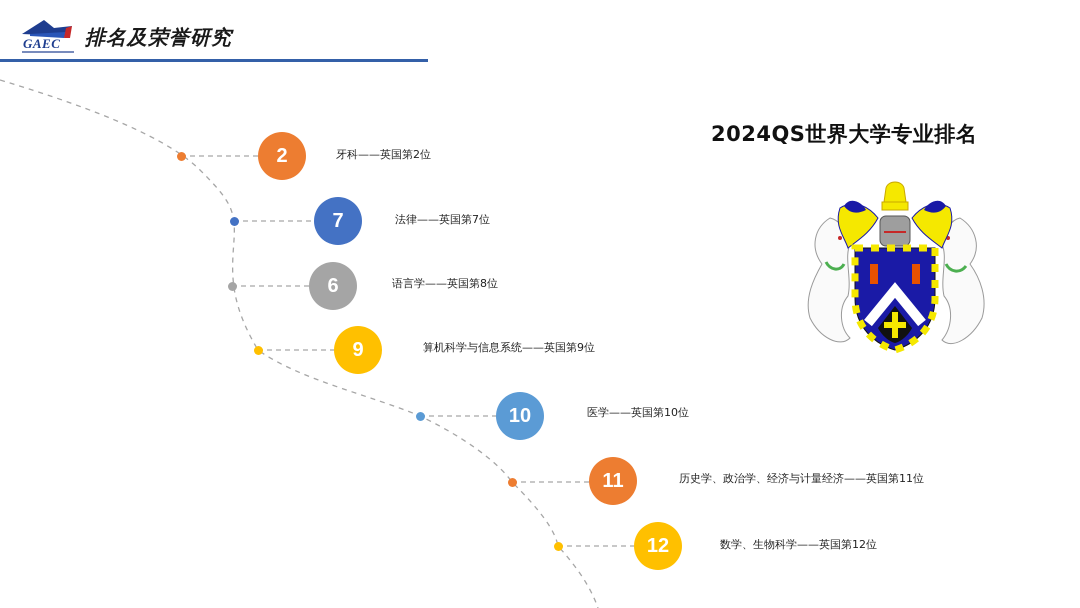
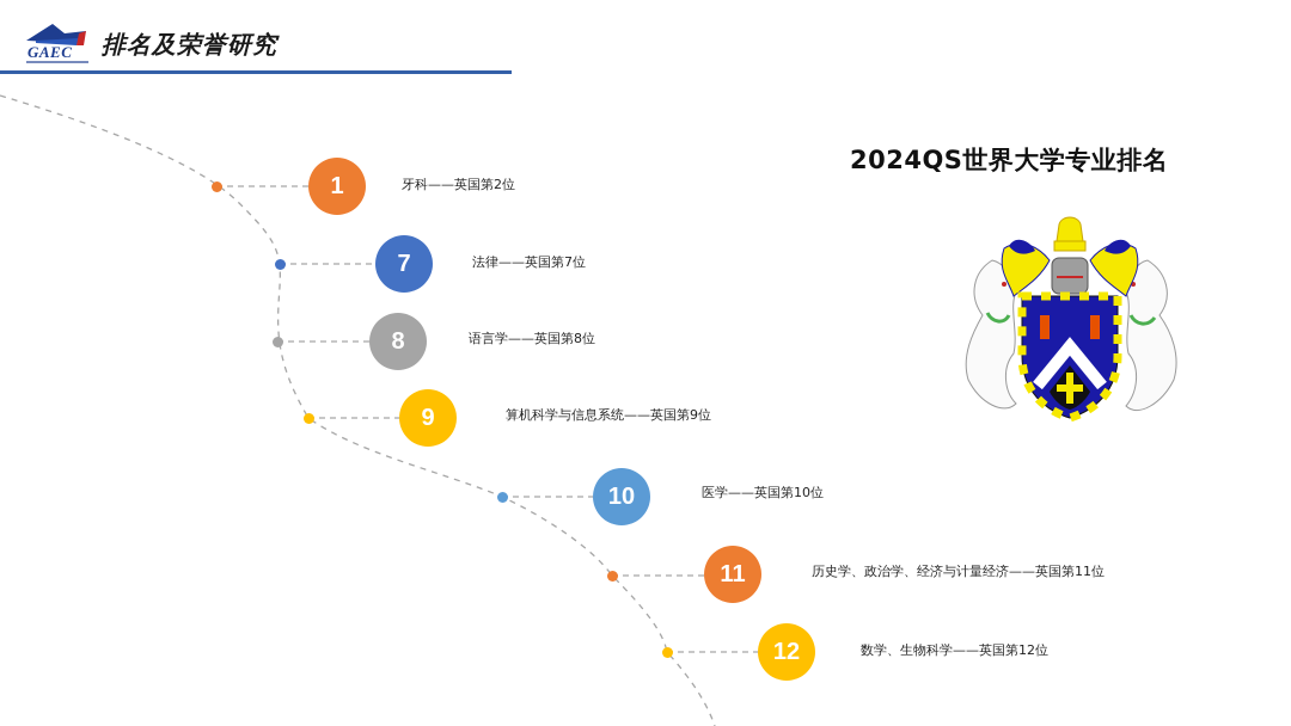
  GAEC
  排名及荣誉研究
- 2
+ 1
  牙科——英国第2位
  7
  法律——英国第7位
- 6
+ 8
  语言学——英国第8位
  9
  算机科学与信息系统——英国第9位
  10
  医学——英国第10位
  11
  历史学、政治学、经济与计量经济——英国第11位
  12
  数学、生物科学——英国第12位
  2024QS世界大学专业排名
